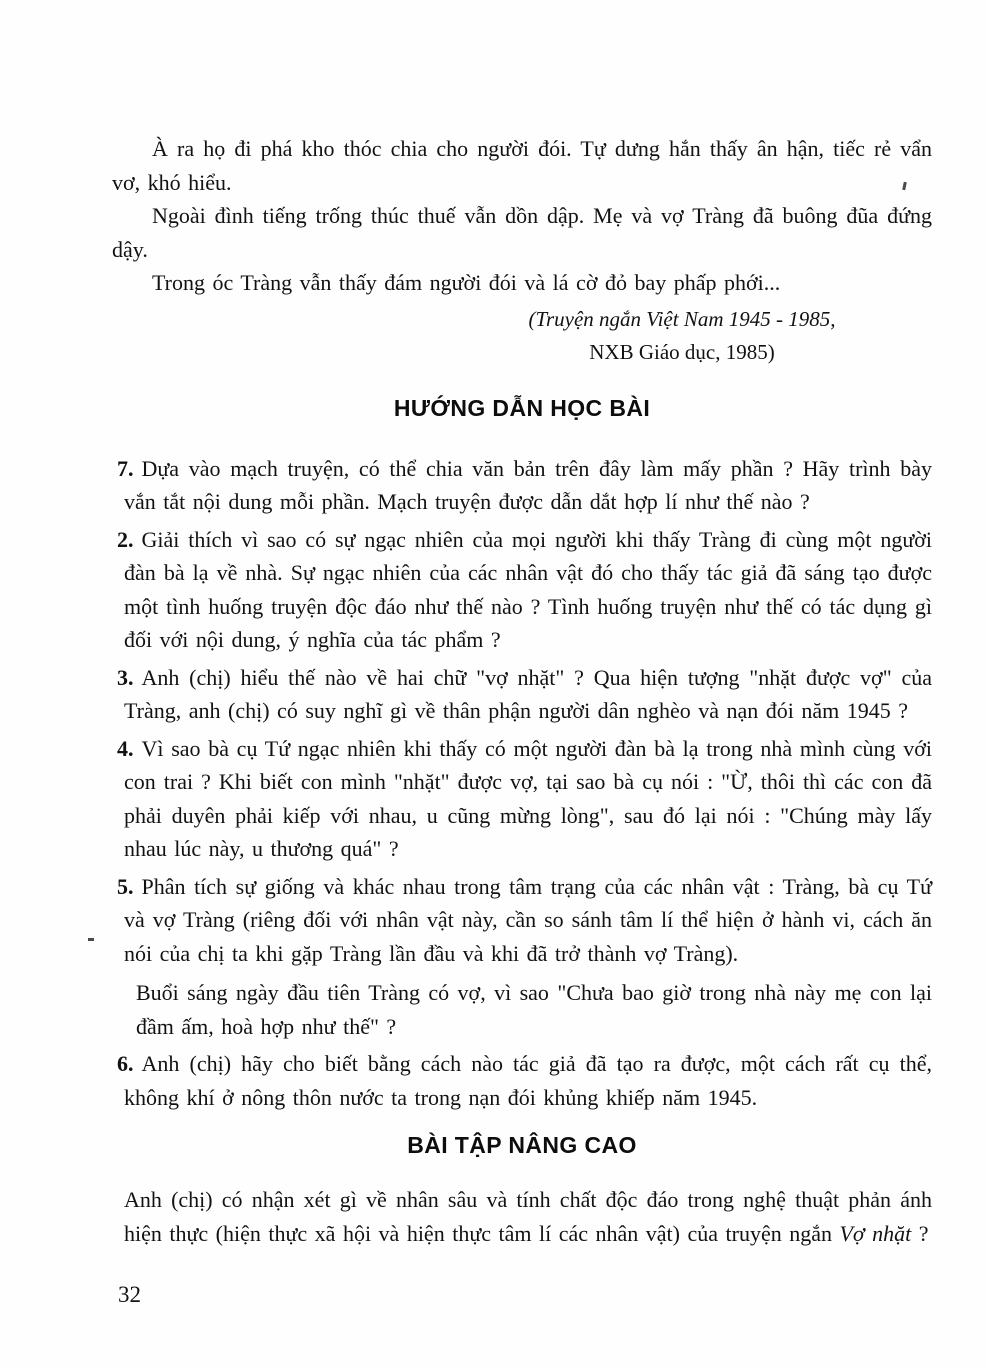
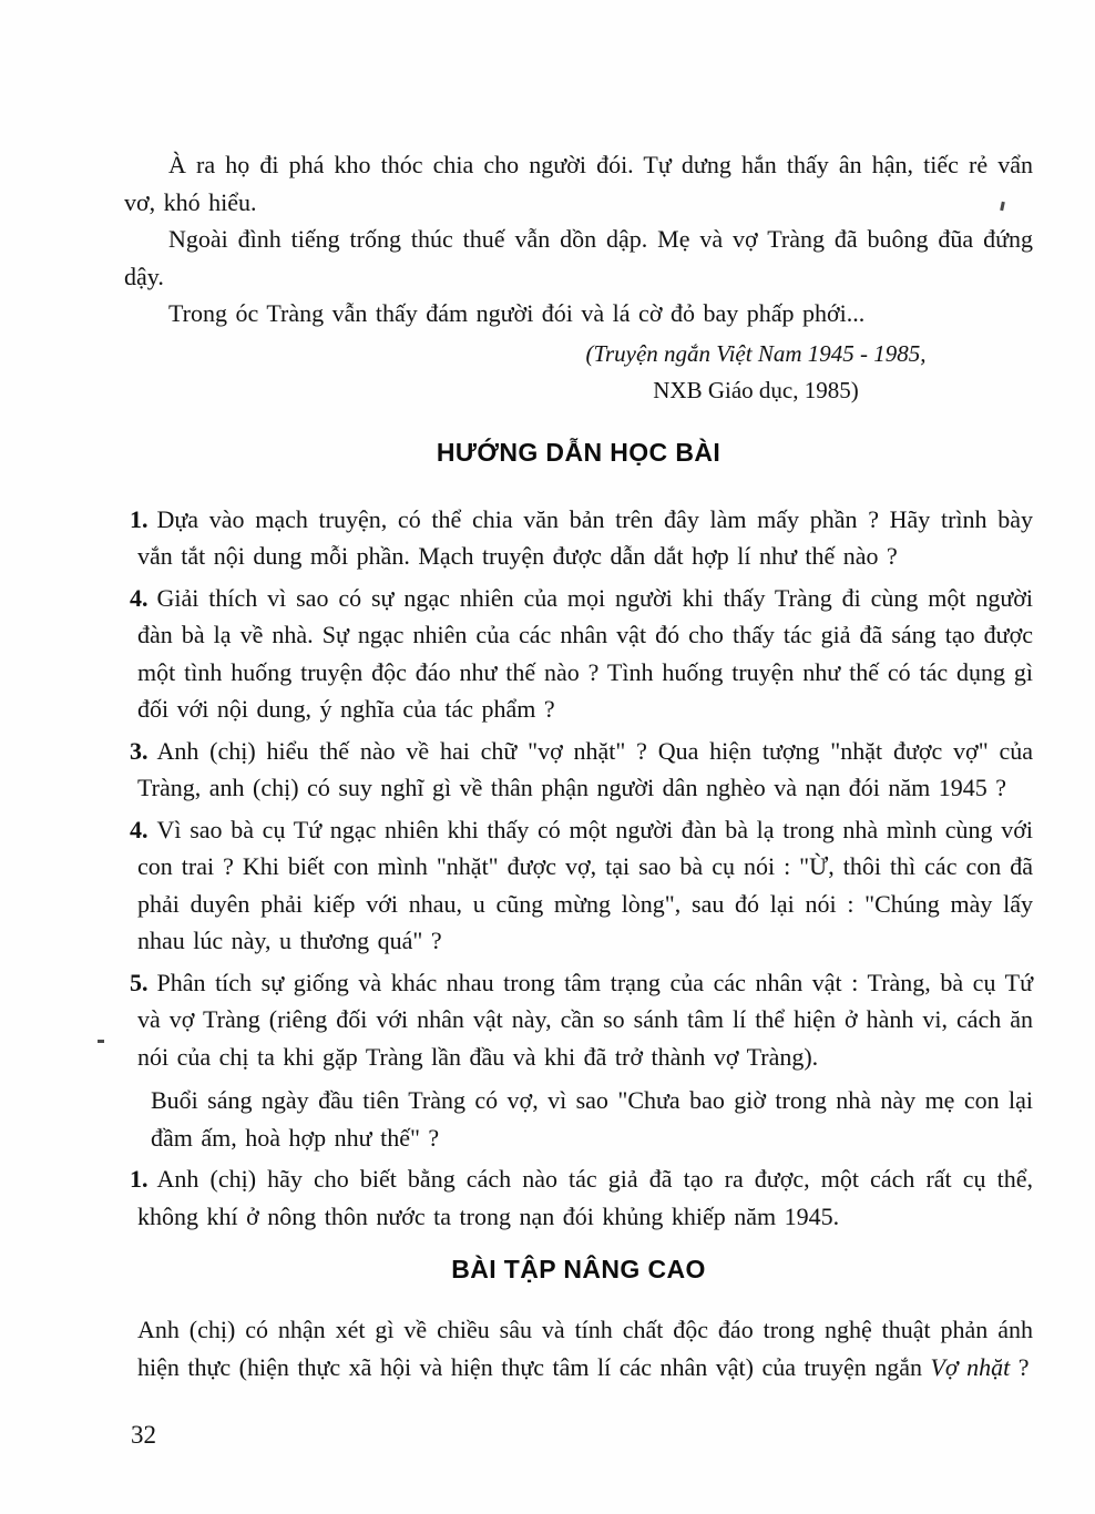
  À ra họ đi phá kho thóc chia cho người đói. Tự dưng hắn thấy ân hận, tiếc rẻ vẩn vơ, khó hiểu.
  Ngoài đình tiếng trống thúc thuế vẫn dồn dập. Mẹ và vợ Tràng đã buông đũa đứng dậy.
  Trong óc Tràng vẫn thấy đám người đói và lá cờ đỏ bay phấp phới...
  (Truyện ngắn Việt Nam 1945 - 1985,
  NXB Giáo dục, 1985)
  HƯỚNG DẪN HỌC BÀI
- 7. Dựa vào mạch truyện, có thể chia văn bản trên đây làm mấy phần ? Hãy trình bày vắn tắt nội dung mỗi phần. Mạch truyện được dẫn dắt hợp lí như thế nào ?
+ 1. Dựa vào mạch truyện, có thể chia văn bản trên đây làm mấy phần ? Hãy trình bày vắn tắt nội dung mỗi phần. Mạch truyện được dẫn dắt hợp lí như thế nào ?
- 2. Giải thích vì sao có sự ngạc nhiên của mọi người khi thấy Tràng đi cùng một người đàn bà lạ về nhà. Sự ngạc nhiên của các nhân vật đó cho thấy tác giả đã sáng tạo được một tình huống truyện độc đáo như thế nào ? Tình huống truyện như thế có tác dụng gì đối với nội dung, ý nghĩa của tác phẩm ?
+ 4. Giải thích vì sao có sự ngạc nhiên của mọi người khi thấy Tràng đi cùng một người đàn bà lạ về nhà. Sự ngạc nhiên của các nhân vật đó cho thấy tác giả đã sáng tạo được một tình huống truyện độc đáo như thế nào ? Tình huống truyện như thế có tác dụng gì đối với nội dung, ý nghĩa của tác phẩm ?
  3. Anh (chị) hiểu thế nào về hai chữ "vợ nhặt" ? Qua hiện tượng "nhặt được vợ" của Tràng, anh (chị) có suy nghĩ gì về thân phận người dân nghèo và nạn đói năm 1945 ?
  4. Vì sao bà cụ Tứ ngạc nhiên khi thấy có một người đàn bà lạ trong nhà mình cùng với con trai ? Khi biết con mình "nhặt" được vợ, tại sao bà cụ nói : "Ừ, thôi thì các con đã phải duyên phải kiếp với nhau, u cũng mừng lòng", sau đó lại nói : "Chúng mày lấy nhau lúc này, u thương quá" ?
  5. Phân tích sự giống và khác nhau trong tâm trạng của các nhân vật : Tràng, bà cụ Tứ và vợ Tràng (riêng đối với nhân vật này, cần so sánh tâm lí thể hiện ở hành vi, cách ăn nói của chị ta khi gặp Tràng lần đầu và khi đã trở thành vợ Tràng).
  Buổi sáng ngày đầu tiên Tràng có vợ, vì sao "Chưa bao giờ trong nhà này mẹ con lại đầm ấm, hoà hợp như thế" ?
- 6. Anh (chị) hãy cho biết bằng cách nào tác giả đã tạo ra được, một cách rất cụ thể, không khí ở nông thôn nước ta trong nạn đói khủng khiếp năm 1945.
+ 1. Anh (chị) hãy cho biết bằng cách nào tác giả đã tạo ra được, một cách rất cụ thể, không khí ở nông thôn nước ta trong nạn đói khủng khiếp năm 1945.
  BÀI TẬP NÂNG CAO
- Anh (chị) có nhận xét gì về nhân sâu và tính chất độc đáo trong nghệ thuật phản ánh hiện thực (hiện thực xã hội và hiện thực tâm lí các nhân vật) của truyện ngắn Vợ nhặt ?
+ Anh (chị) có nhận xét gì về chiều sâu và tính chất độc đáo trong nghệ thuật phản ánh hiện thực (hiện thực xã hội và hiện thực tâm lí các nhân vật) của truyện ngắn Vợ nhặt ?
  32
